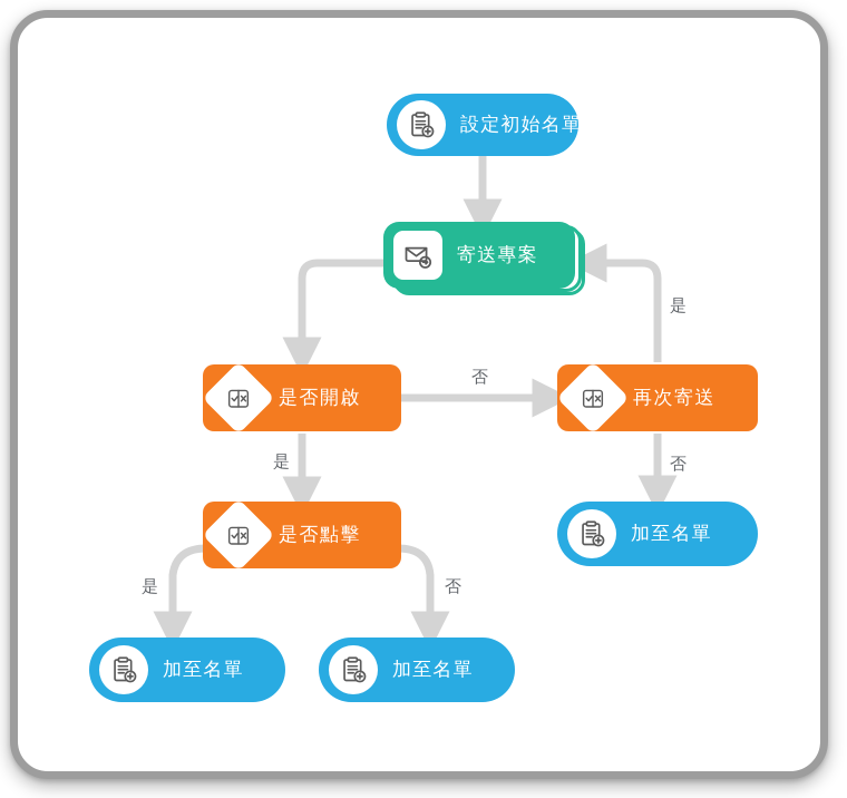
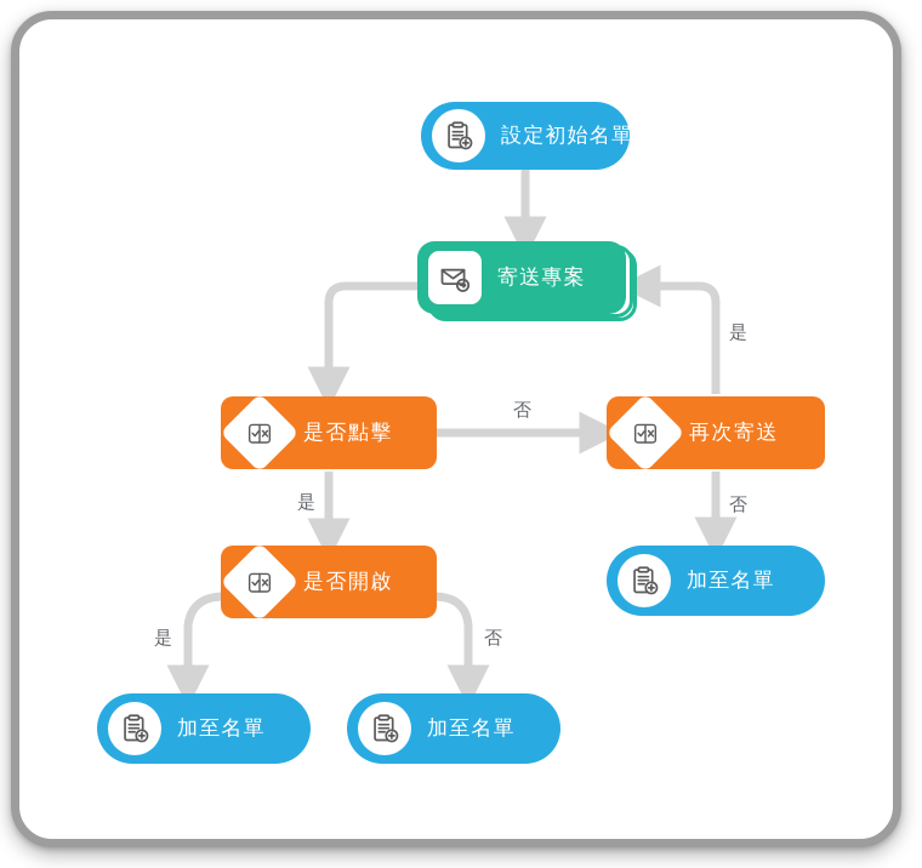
  否
  是
  是
  否
  是
  否
  設定初始名單
  寄送專案
- 是否開啟
+ 是否點擊
  再次寄送
- 是否點擊
+ 是否開啟
  加至名單
  加至名單
  加至名單
